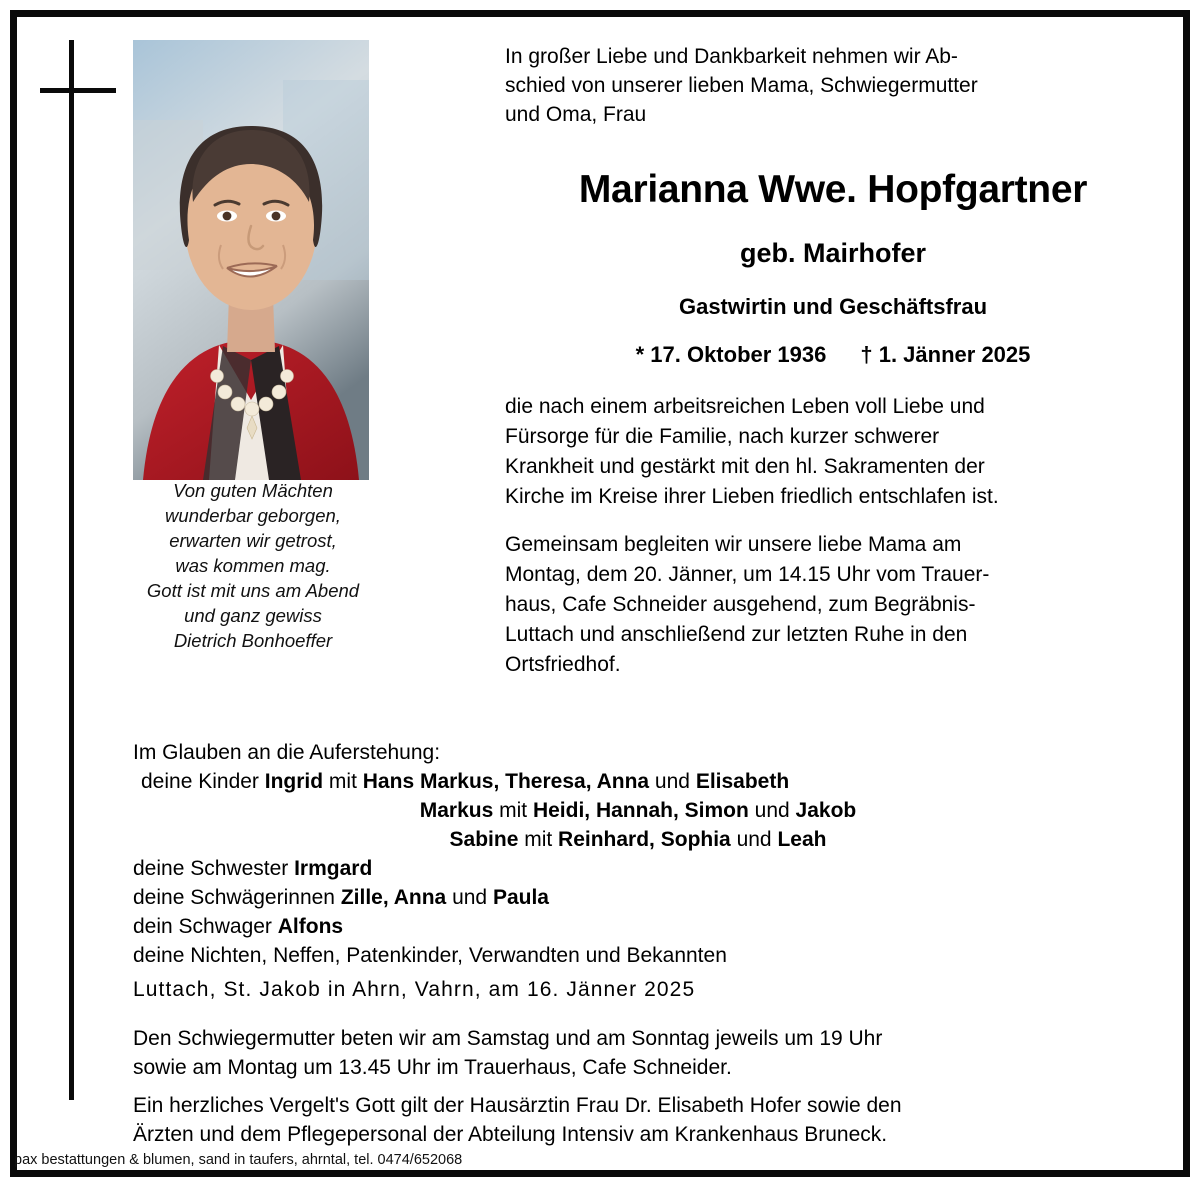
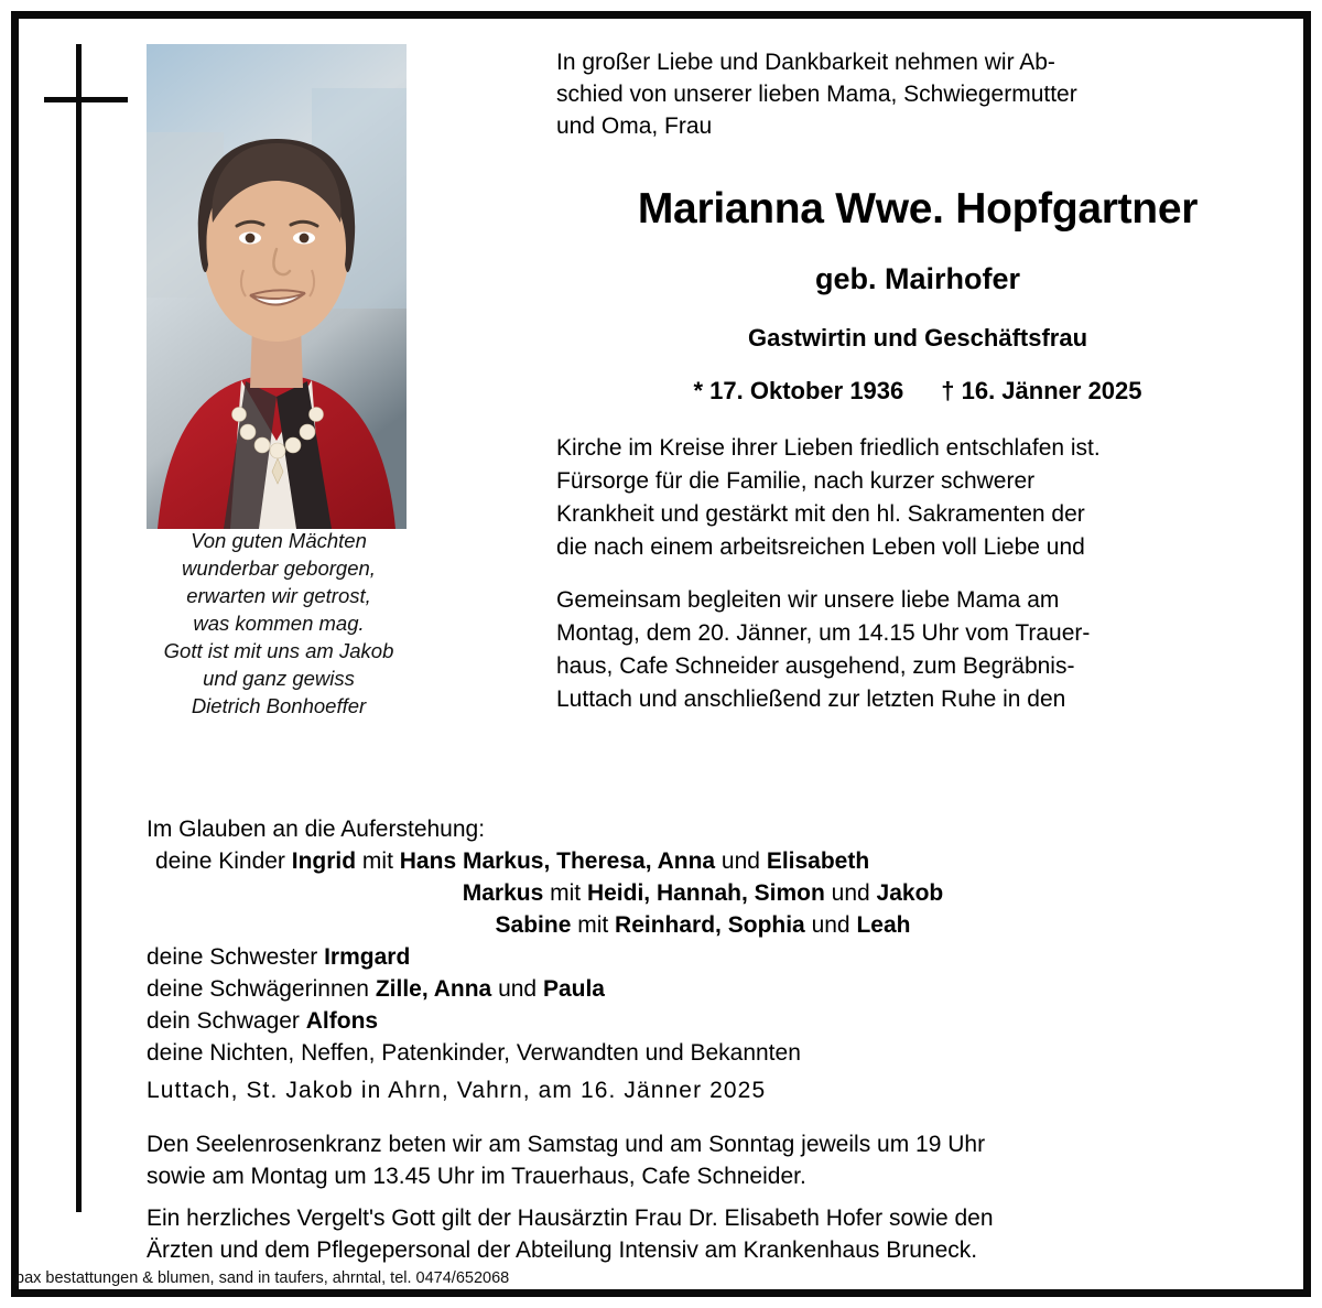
  Von guten Mächten
  wunderbar geborgen,
  erwarten wir getrost,
  was kommen mag.
- Gott ist mit uns am Abend
+ Gott ist mit uns am Jakob
  und ganz gewiss
  Dietrich Bonhoeffer
  In großer Liebe und Dankbarkeit nehmen wir Ab-
  schied von unserer lieben Mama, Schwiegermutter
  und Oma, Frau
  Marianna Wwe. Hopfgartner
  geb. Mairhofer
  Gastwirtin und Geschäftsfrau
- * 17. Oktober 1936 † 1. Jänner 2025
+ * 17. Oktober 1936 † 16. Jänner 2025
- die nach einem arbeitsreichen Leben voll Liebe und
+ Kirche im Kreise ihrer Lieben friedlich entschlafen ist.
  Fürsorge für die Familie, nach kurzer schwerer
  Krankheit und gestärkt mit den hl. Sakramenten der
- Kirche im Kreise ihrer Lieben friedlich entschlafen ist.
+ die nach einem arbeitsreichen Leben voll Liebe und
  Gemeinsam begleiten wir unsere liebe Mama am
  Montag, dem 20. Jänner, um 14.15 Uhr vom Trauer-
  haus, Cafe Schneider ausgehend, zum Begräbnis-
  Luttach und anschließend zur letzten Ruhe in den
- Ortsfriedhof.
  Im Glauben an die Auferstehung:
  deine Kinder Ingrid mit Hans Markus, Theresa, Anna und Elisabeth
  Markus mit Heidi, Hannah, Simon und Jakob
  Sabine mit Reinhard, Sophia und Leah
  deine Schwester Irmgard
  deine Schwägerinnen Zille, Anna und Paula
  dein Schwager Alfons
  deine Nichten, Neffen, Patenkinder, Verwandten und Bekannten
  Luttach, St. Jakob in Ahrn, Vahrn, am 16. Jänner 2025
- Den Schwiegermutter beten wir am Samstag und am Sonntag jeweils um 19 Uhr
+ Den Seelenrosenkranz beten wir am Samstag und am Sonntag jeweils um 19 Uhr
  sowie am Montag um 13.45 Uhr im Trauerhaus, Cafe Schneider.
  Ein herzliches Vergelt's Gott gilt der Hausärztin Frau Dr. Elisabeth Hofer sowie den
  Ärzten und dem Pflegepersonal der Abteilung Intensiv am Krankenhaus Bruneck.
  pax bestattungen & blumen, sand in taufers, ahrntal, tel. 0474/652068
